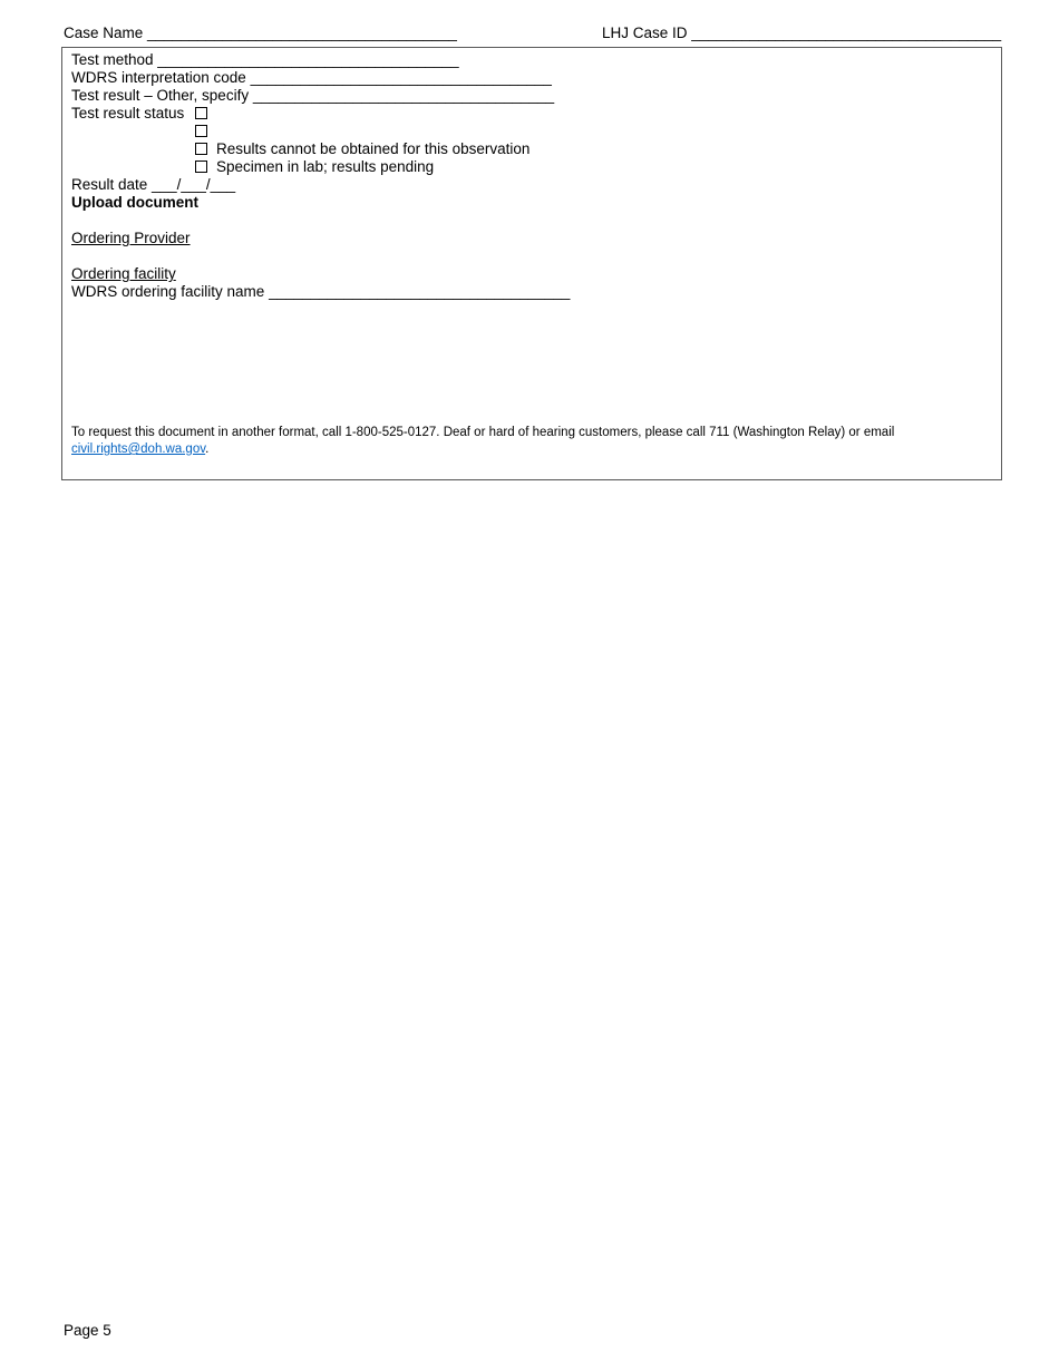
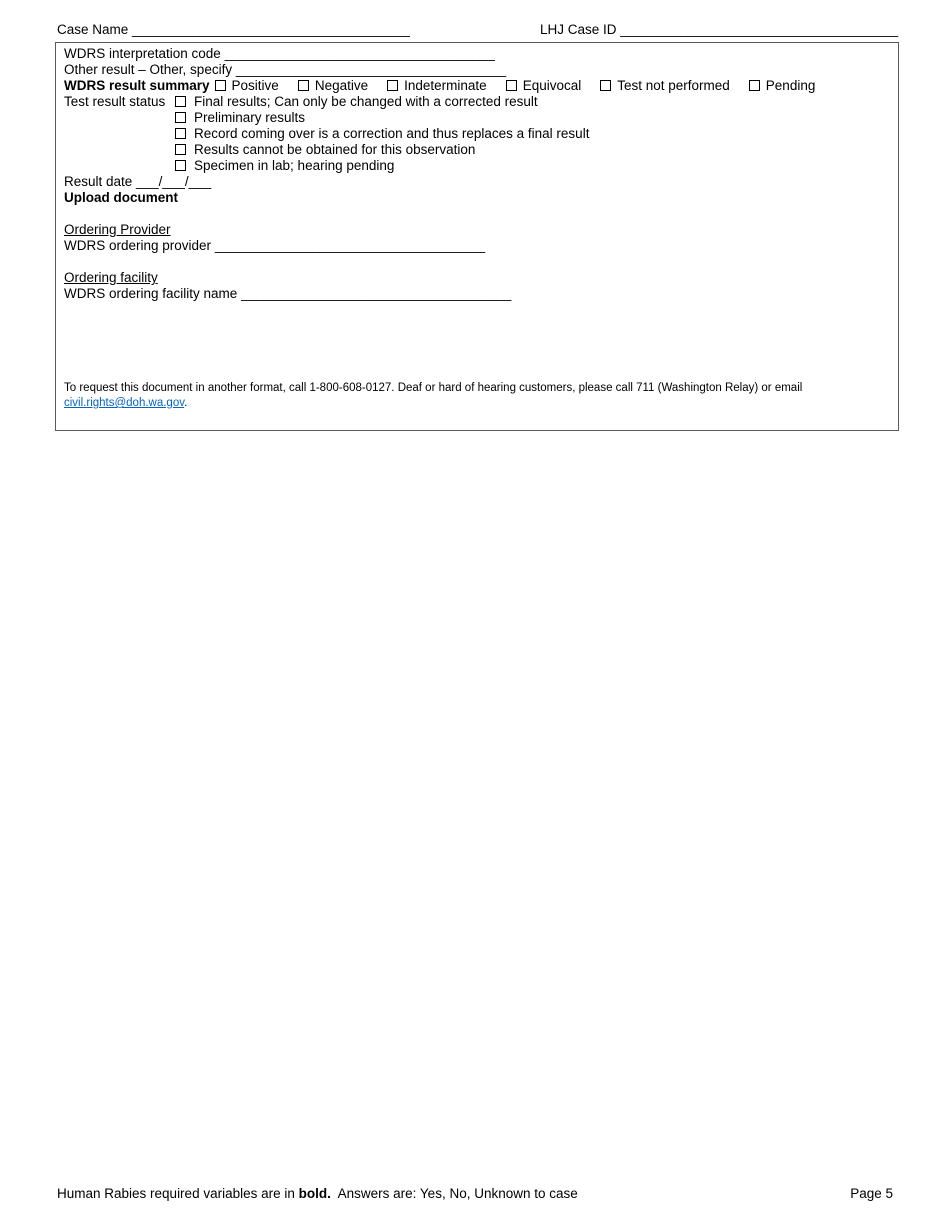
  Case Name _____________________________________
  LHJ Case ID _____________________________________
- Test method ____________________________________
  WDRS interpretation code ____________________________________
- Test result – Other, specify ____________________________________
+ Other result – Other, specify ____________________________________
+ WDRS result summary Positive Negative Indeterminate Equivocal Test not performed Pending
  Test result status
+ Final results; Can only be changed with a corrected result
+ Preliminary results
+ Record coming over is a correction and thus replaces a final result
  Results cannot be obtained for this observation
- Specimen in lab; results pending
+ Specimen in lab; hearing pending
  Result date ___/___/___
  Upload document
  Ordering Provider
+ WDRS ordering provider ____________________________________
  Ordering facility
  WDRS ordering facility name ____________________________________
- To request this document in another format, call 1-800-525-0127. Deaf or hard of hearing customers, please call 711 (Washington Relay) or email civil.rights@doh.wa.gov.
+ To request this document in another format, call 1-800-608-0127. Deaf or hard of hearing customers, please call 711 (Washington Relay) or email civil.rights@doh.wa.gov.
+ Human Rabies required variables are in bold. Answers are: Yes, No, Unknown to case
  Page 5
